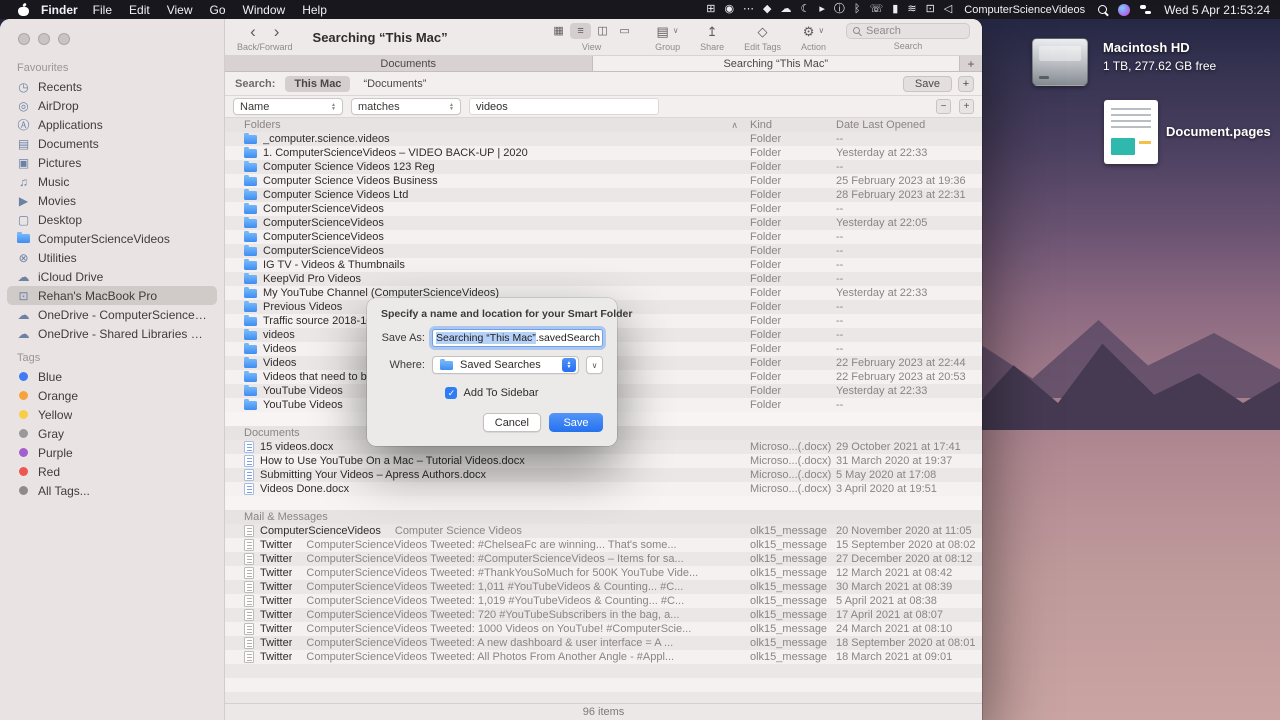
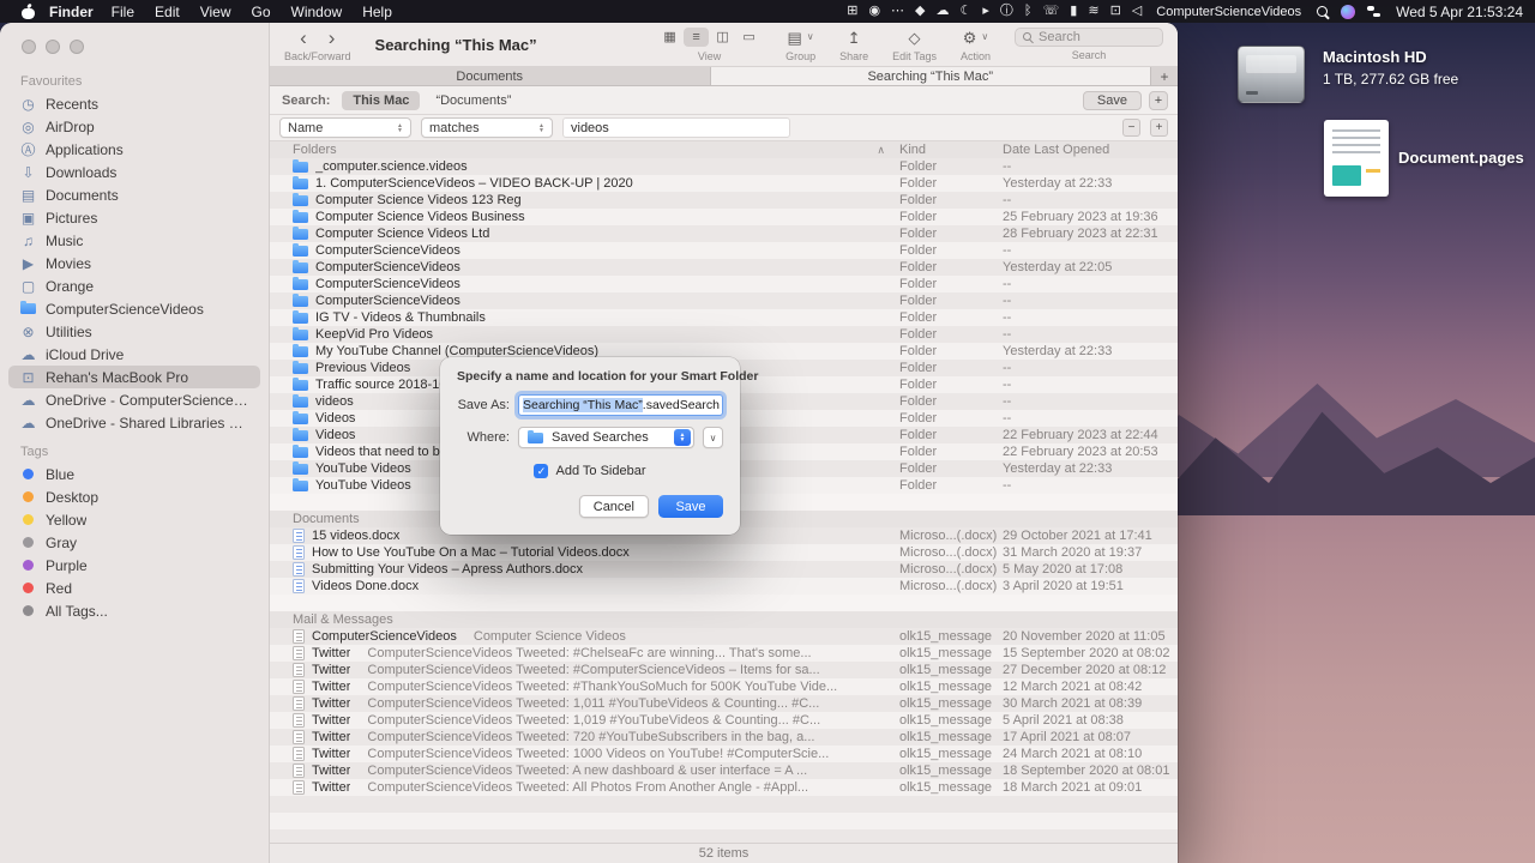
  Macintosh HD
  1 TB, 277.62 GB free
  Document.pages
  Finder
  File
  Edit
  View
  Go
  Window
  Help
  ⊞
  ◉
  ⋯
  ◆
  ☁
  ☾
  ▸
  ⓘ
  ᛒ
  ☏
  ▮
  ≋
  ⊡
  ◁
  ComputerScienceVideos
  Wed 5 Apr 21:53:24
  Favourites
  ◷
  Recents
  ◎
  AirDrop
  Ⓐ
  Applications
+ ⇩
+ Downloads
  ▤
  Documents
  ▣
  Pictures
  ♫
  Music
  ▶
  Movies
  ▢
- Desktop
+ Orange
  ComputerScienceVideos
  ⊗
  Utilities
  ☁
  iCloud Drive
  ⊡
  Rehan's MacBook Pro
  ☁
  OneDrive - ComputerScienceVi
  ☁
  OneDrive - Shared Libraries – C
  Tags
  Blue
- Orange
+ Desktop
  Yellow
  Gray
  Purple
  Red
  All Tags...
  ‹
  ›
  Back/Forward
  Searching “This Mac”
  ▦
  ≡
  ◫
  ▭
  View
  ▤
  ∨
  Group
  ↥
  Share
  ◇
  Edit Tags
  ⚙
  ∨
  Action
  Search
  Search
  Documents
  Searching “This Mac”
  +
  Search:
  This Mac
  “Documents”
  Save
  +
  Name
  matches
  videos
  −
  +
  Folders
  ∧
  Kind
  Date Last Opened
  _computer.science.videos
  Folder
  --
  1. ComputerScienceVideos – VIDEO BACK-UP | 2020
  Folder
  Yesterday at 22:33
  Computer Science Videos 123 Reg
  Folder
  --
  Computer Science Videos Business
  Folder
  25 February 2023 at 19:36
  Computer Science Videos Ltd
  Folder
  28 February 2023 at 22:31
  ComputerScienceVideos
  Folder
  --
  ComputerScienceVideos
  Folder
  Yesterday at 22:05
  ComputerScienceVideos
  Folder
  --
  ComputerScienceVideos
  Folder
  --
  IG TV - Videos & Thumbnails
  Folder
  --
  KeepVid Pro Videos
  Folder
  --
  My YouTube Channel (ComputerScienceVideos)
  Folder
  Yesterday at 22:33
  Previous Videos
  Folder
  --
  Traffic source 2018-1
  Folder
  --
  videos
  Folder
  --
  Videos
  Folder
  --
  Videos
  Folder
  22 February 2023 at 22:44
  Videos that need to b
  Folder
  22 February 2023 at 20:53
  YouTube Videos
  Folder
  Yesterday at 22:33
  YouTube Videos
  Folder
  --
  Documents
  15 videos.docx
  Microso...(.docx)
  29 October 2021 at 17:41
  How to Use YouTube On a Mac – Tutorial Videos.docx
  Microso...(.docx)
  31 March 2020 at 19:37
  Submitting Your Videos – Apress Authors.docx
  Microso...(.docx)
  5 May 2020 at 17:08
  Videos Done.docx
  Microso...(.docx)
  3 April 2020 at 19:51
  Mail & Messages
  ComputerScienceVideos
  Computer Science Videos
  olk15_message
  20 November 2020 at 11:05
  Twitter
  ComputerScienceVideos Tweeted: #ChelseaFc are winning... That's some...
  olk15_message
  15 September 2020 at 08:02
  Twitter
  ComputerScienceVideos Tweeted: #ComputerScienceVideos – Items for sa...
  olk15_message
  27 December 2020 at 08:12
  Twitter
  ComputerScienceVideos Tweeted: #ThankYouSoMuch for 500K YouTube Vide...
  olk15_message
  12 March 2021 at 08:42
  Twitter
  ComputerScienceVideos Tweeted: 1,011 #YouTubeVideos & Counting... #C...
  olk15_message
  30 March 2021 at 08:39
  Twitter
  ComputerScienceVideos Tweeted: 1,019 #YouTubeVideos & Counting... #C...
  olk15_message
  5 April 2021 at 08:38
  Twitter
  ComputerScienceVideos Tweeted: 720 #YouTubeSubscribers in the bag, a...
  olk15_message
  17 April 2021 at 08:07
  Twitter
  ComputerScienceVideos Tweeted: 1000 Videos on YouTube! #ComputerScie...
  olk15_message
  24 March 2021 at 08:10
  Twitter
  ComputerScienceVideos Tweeted: A new dashboard & user interface = A ...
  olk15_message
  18 September 2020 at 08:01
  Twitter
  ComputerScienceVideos Tweeted: All Photos From Another Angle - #Appl...
  olk15_message
  18 March 2021 at 09:01
- 96 items
+ 52 items
  Specify a name and location for your Smart Folder
  Save As:
  Searching “This Mac”
  .savedSearch
  Where:
  Saved Searches
  ∨
  ✓
  Add To Sidebar
  Cancel
  Save
